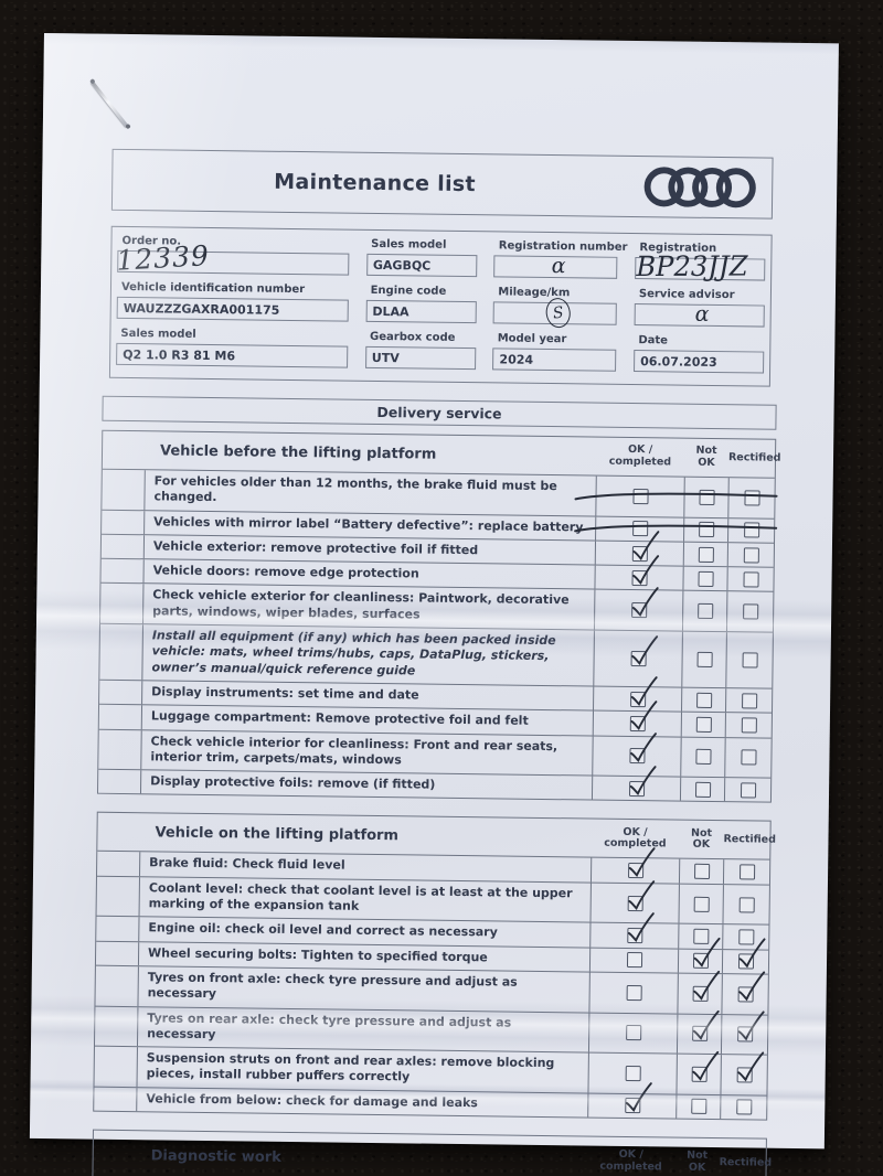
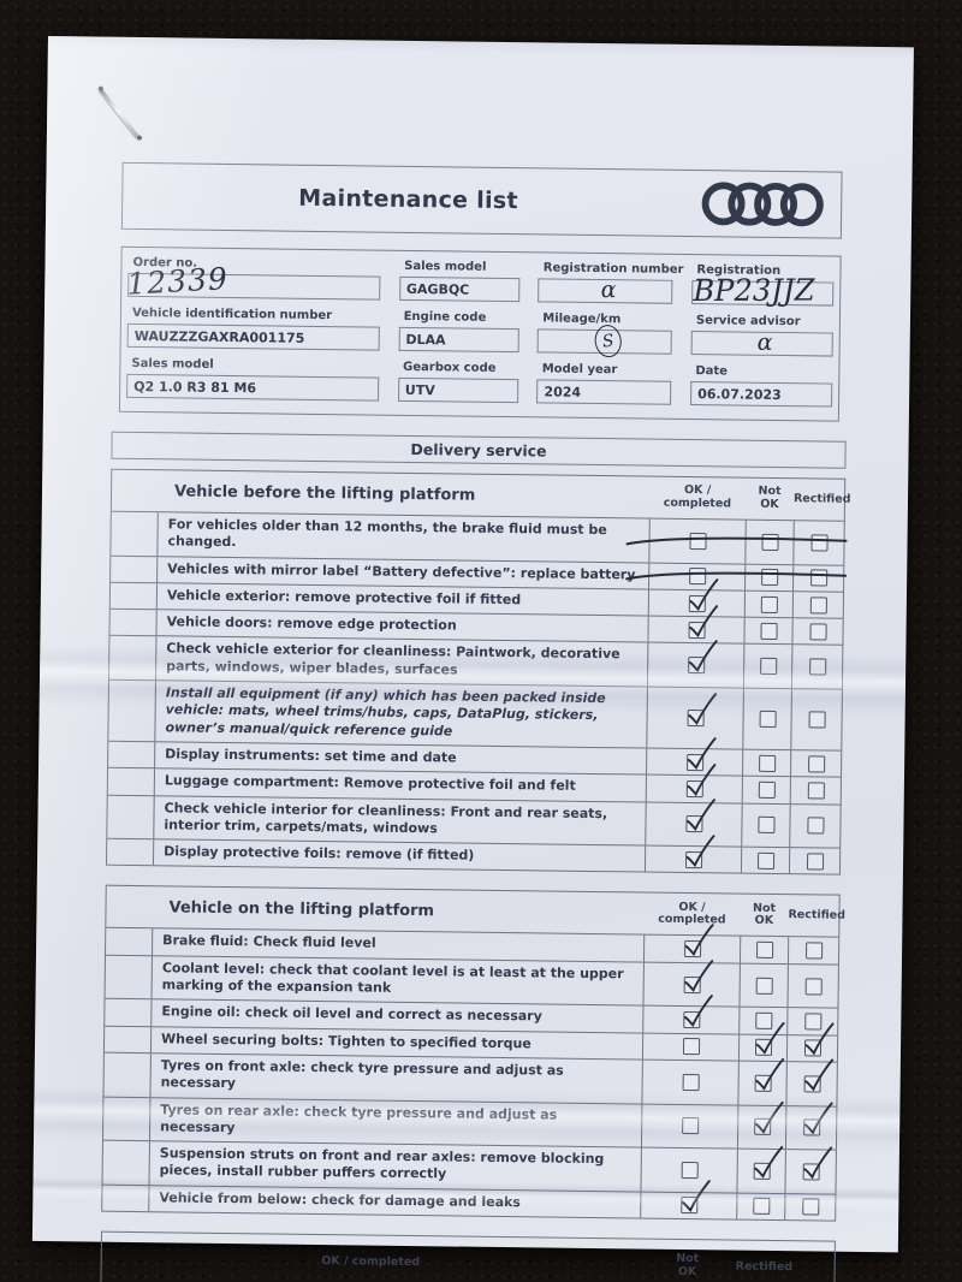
- Diagnostic work
  OK / completed
  Not
  OK
  Rectified
